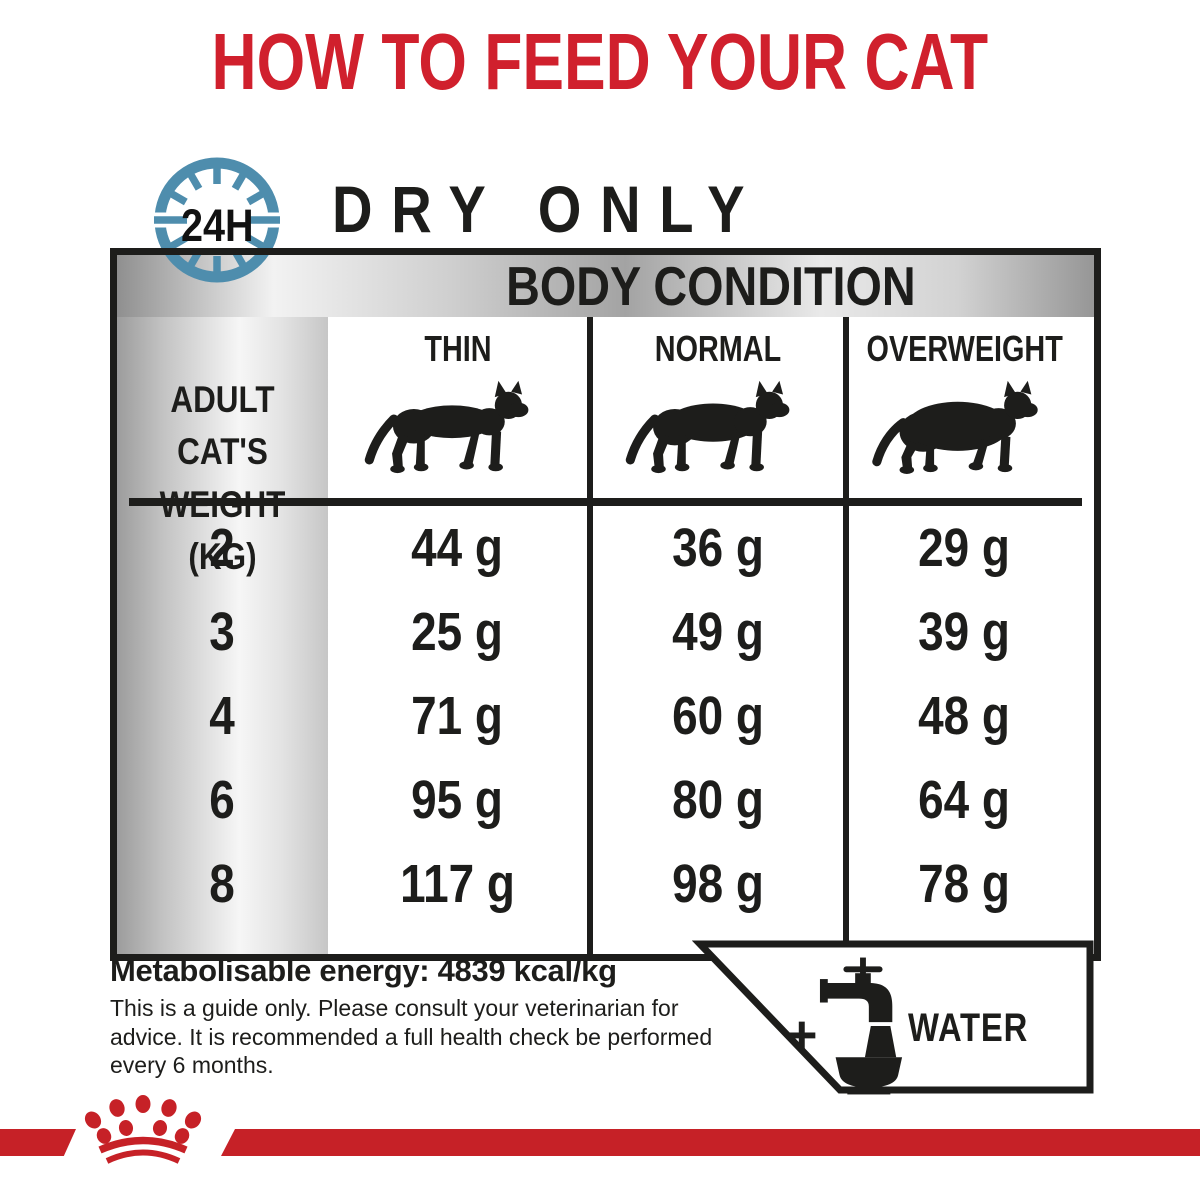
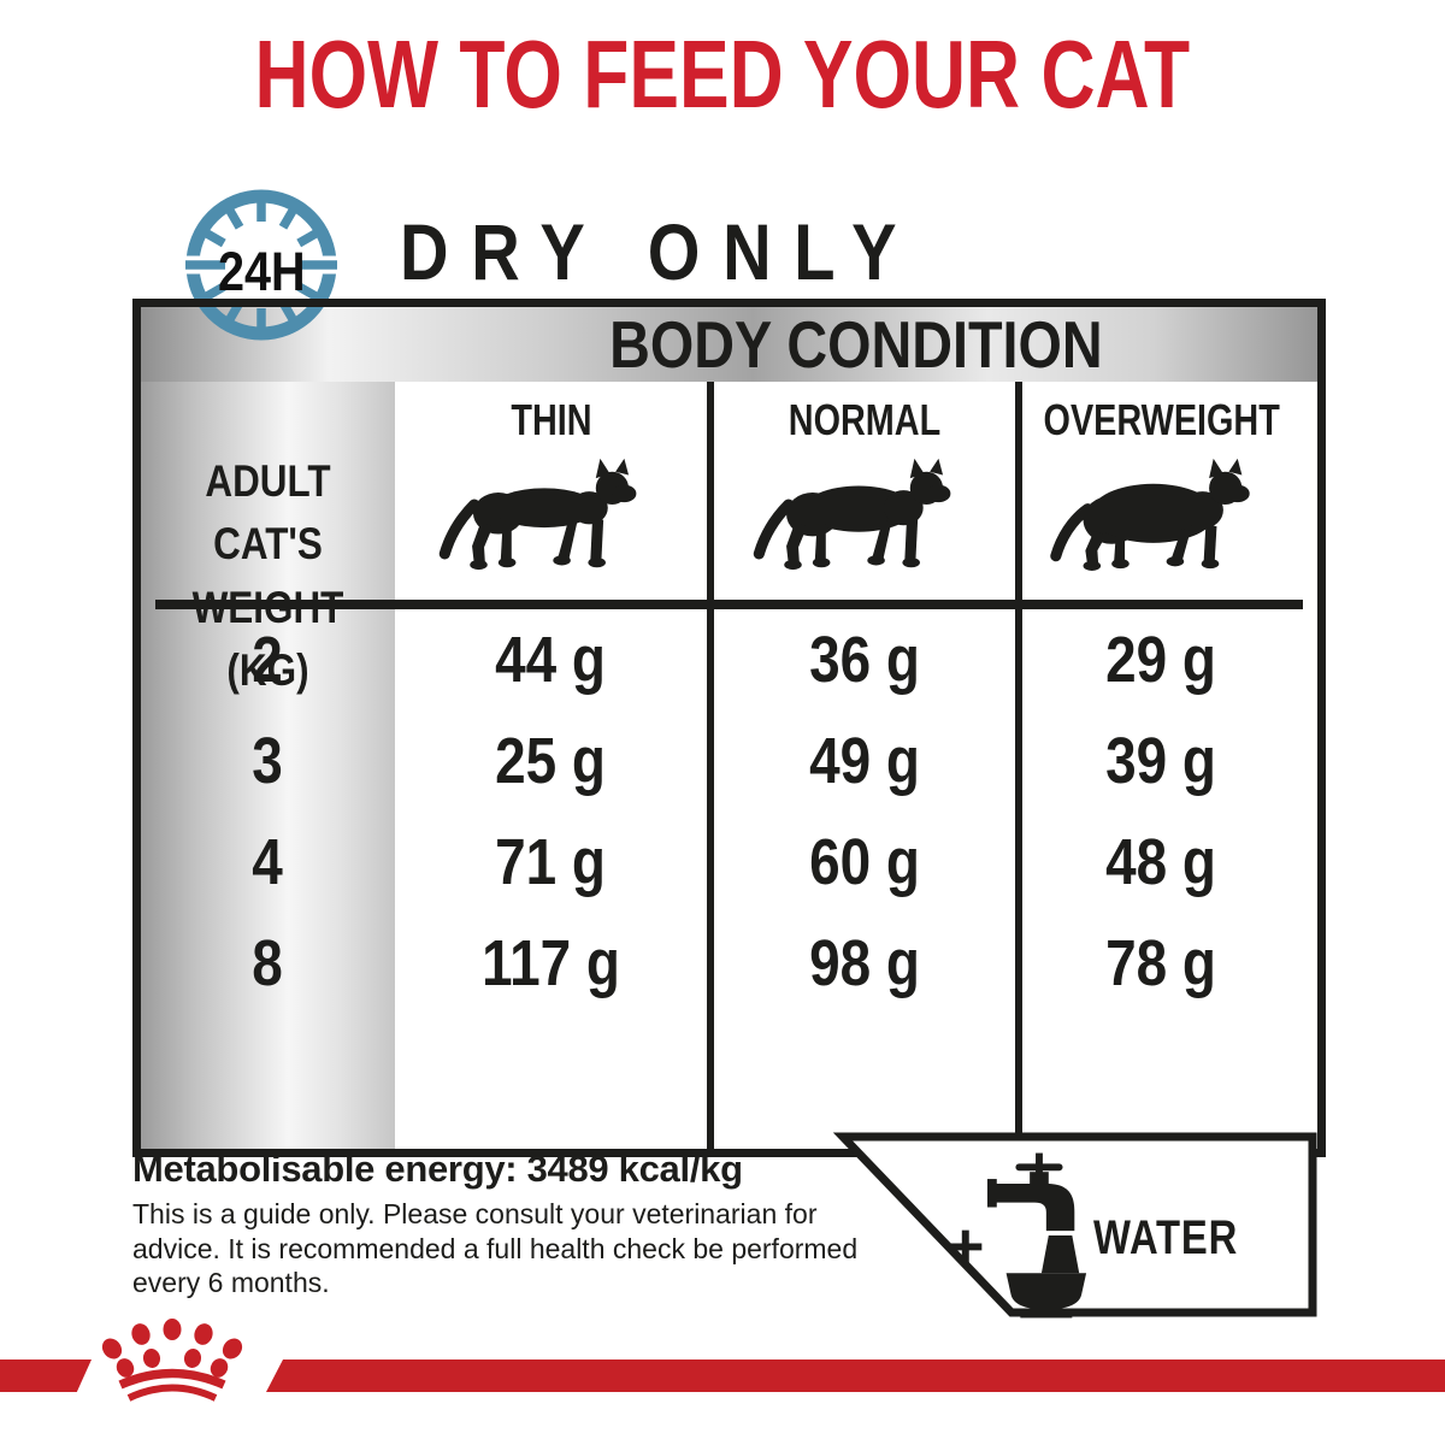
  HOW TO FEED YOUR CAT
  24H
  DRY ONLY
  BODY CONDITION
  ADULT CAT'S
  (KG)
  THIN
  NORMAL
  OVERWEIGHT
  2
  44 g
  36 g
  29 g
  3
  25 g
  49 g
  39 g
  4
  71 g
  60 g
  48 g
- 6
- 95 g
- 80 g
- 64 g
  8
  117 g
  98 g
  78 g
- Metabolisable energy: 4839 kcal/kg
+ Metabolisable energy: 3489 kcal/kg
  This is a guide only. Please consult your veterinarian for
  advice. It is recommended a full health check be performed
  every 6 months.
  +
  WATER
